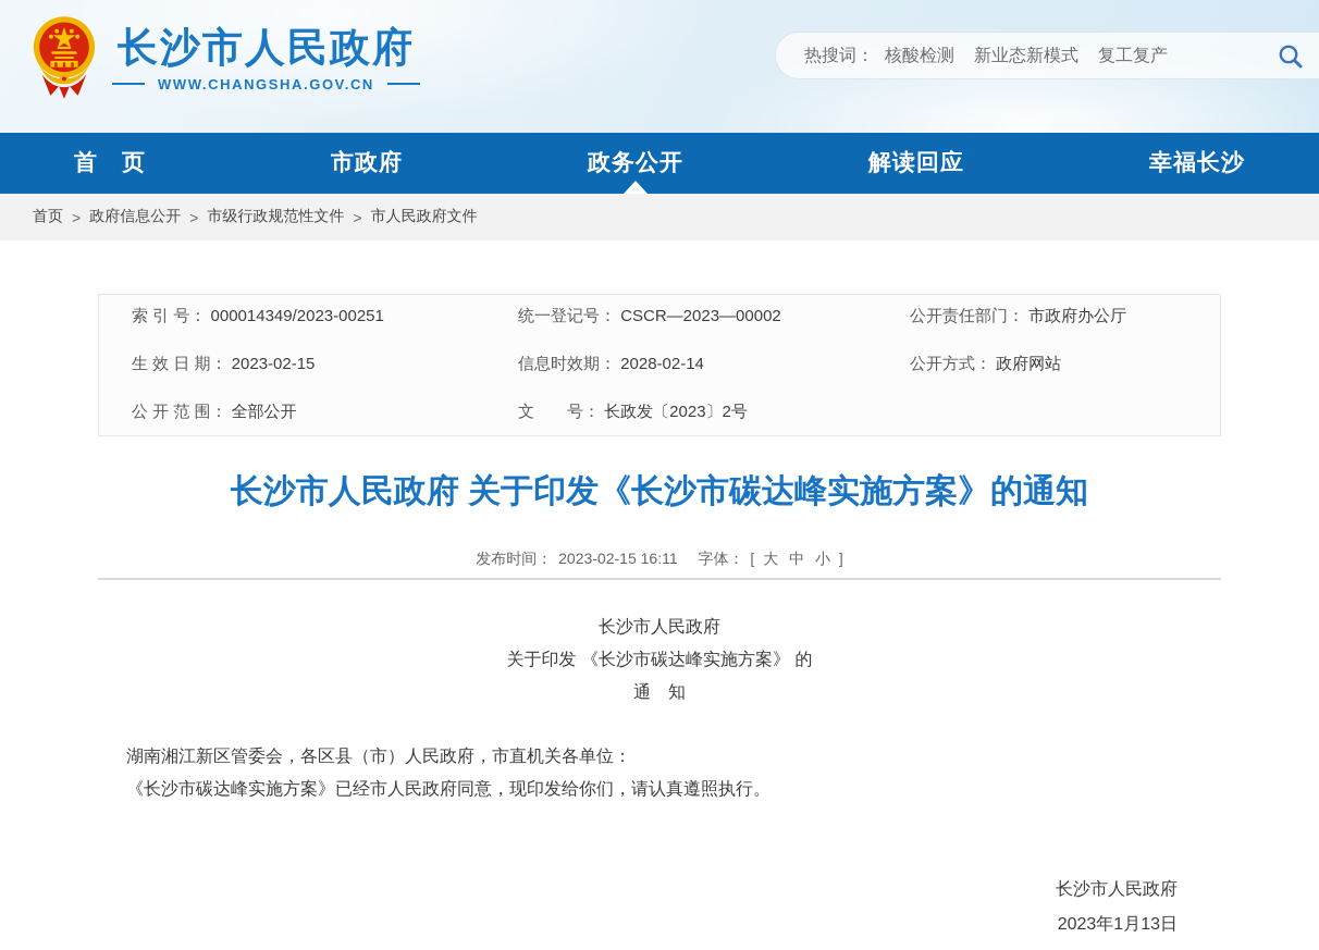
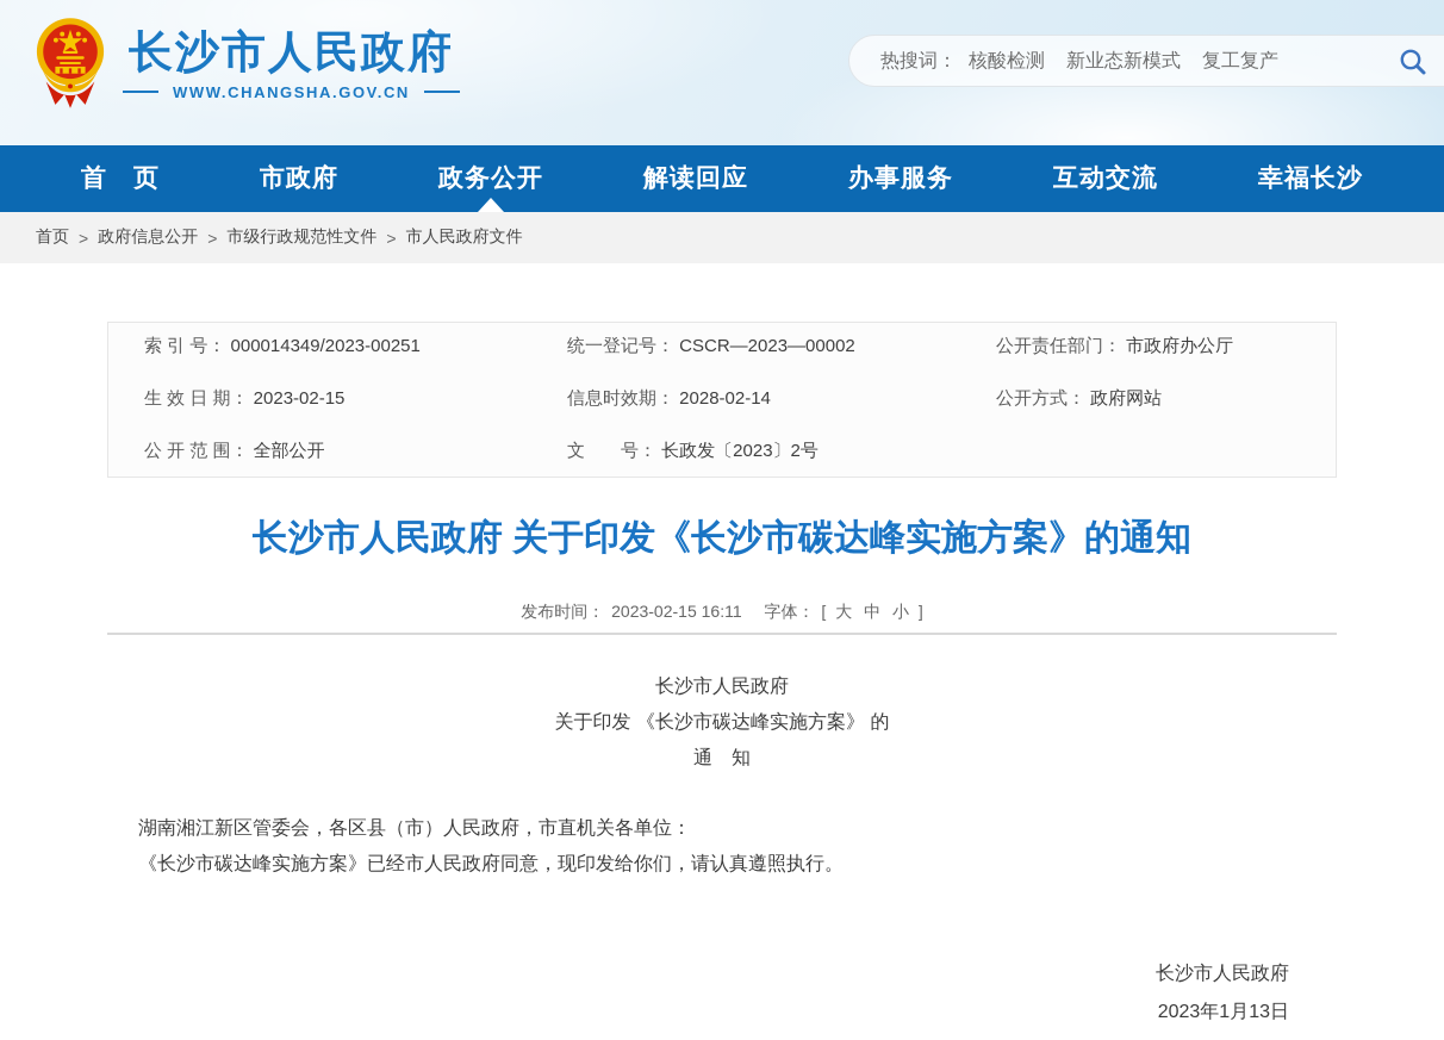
  长沙市人民政府
  WWW.CHANGSHA.GOV.CN
  热搜词：
  核酸检测
  新业态新模式
  复工复产
  首 页
  市政府
  政务公开
  解读回应
+ 办事服务
+ 互动交流
  幸福长沙
  首页
  >
  政府信息公开
  >
  市级行政规范性文件
  >
  市人民政府文件
  索 引 号： 000014349/2023-00251
  统一登记号： CSCR—2023—00002
  公开责任部门： 市政府办公厅
  生 效 日 期： 2023-02-15
  信息时效期： 2028-02-14
  公开方式： 政府网站
  公 开 范 围： 全部公开
  文 号： 长政发〔2023〕2号
  长沙市人民政府 关于印发《长沙市碳达峰实施方案》的通知
  发布时间： 2023-02-15 16:11 字体： [ 大 中 小 ]
  长沙市人民政府
  关于印发 《长沙市碳达峰实施方案》 的
  通 知
  湖南湘江新区管委会，各区县（市）人民政府，市直机关各单位：
  《长沙市碳达峰实施方案》已经市人民政府同意，现印发给你们，请认真遵照执行。
  长沙市人民政府
  2023年1月13日
